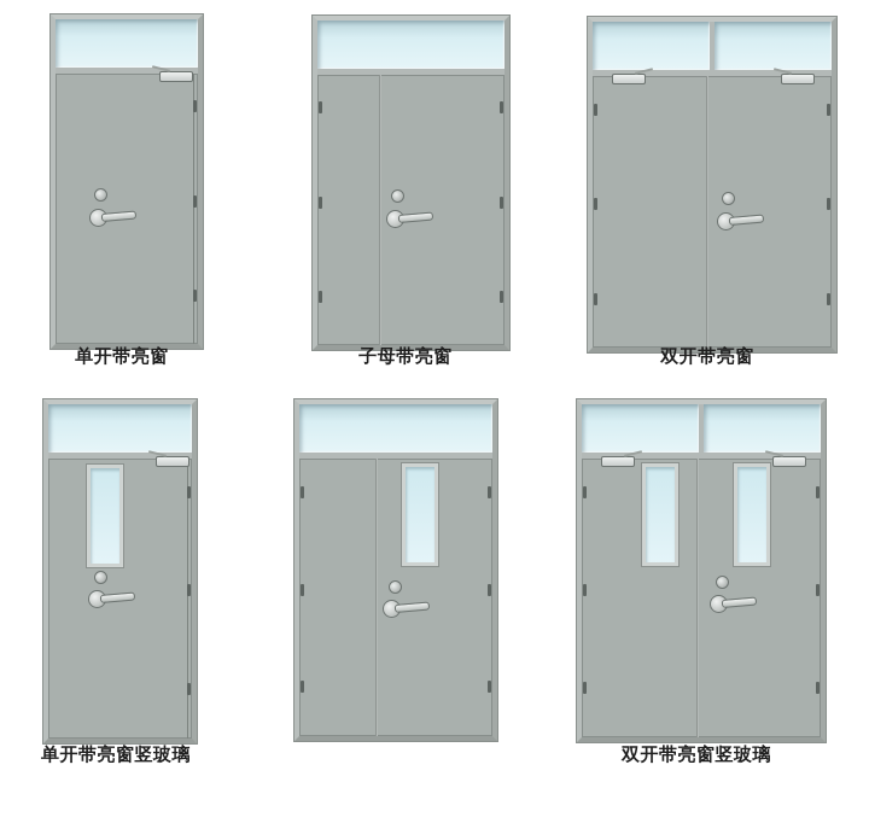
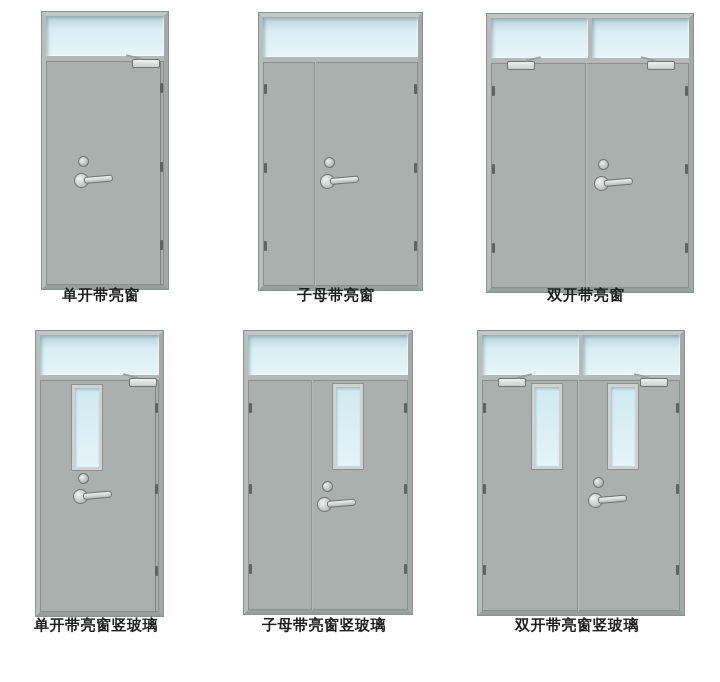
  单开带亮窗
  子母带亮窗
  双开带亮窗
  单开带亮窗竖玻璃
+ 子母带亮窗竖玻璃
  双开带亮窗竖玻璃
